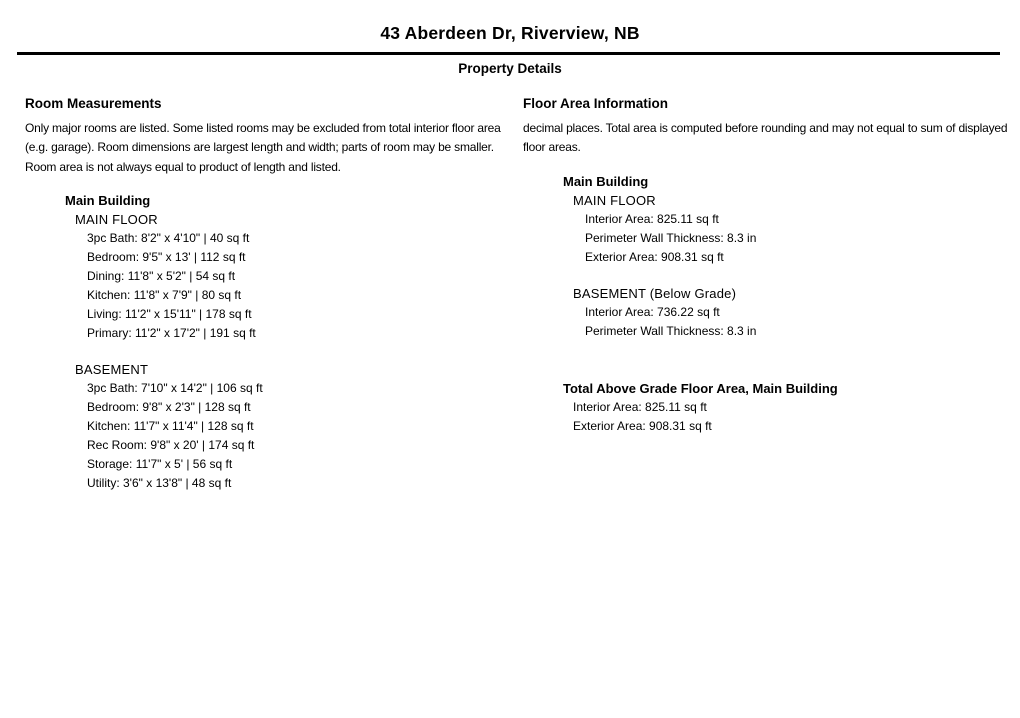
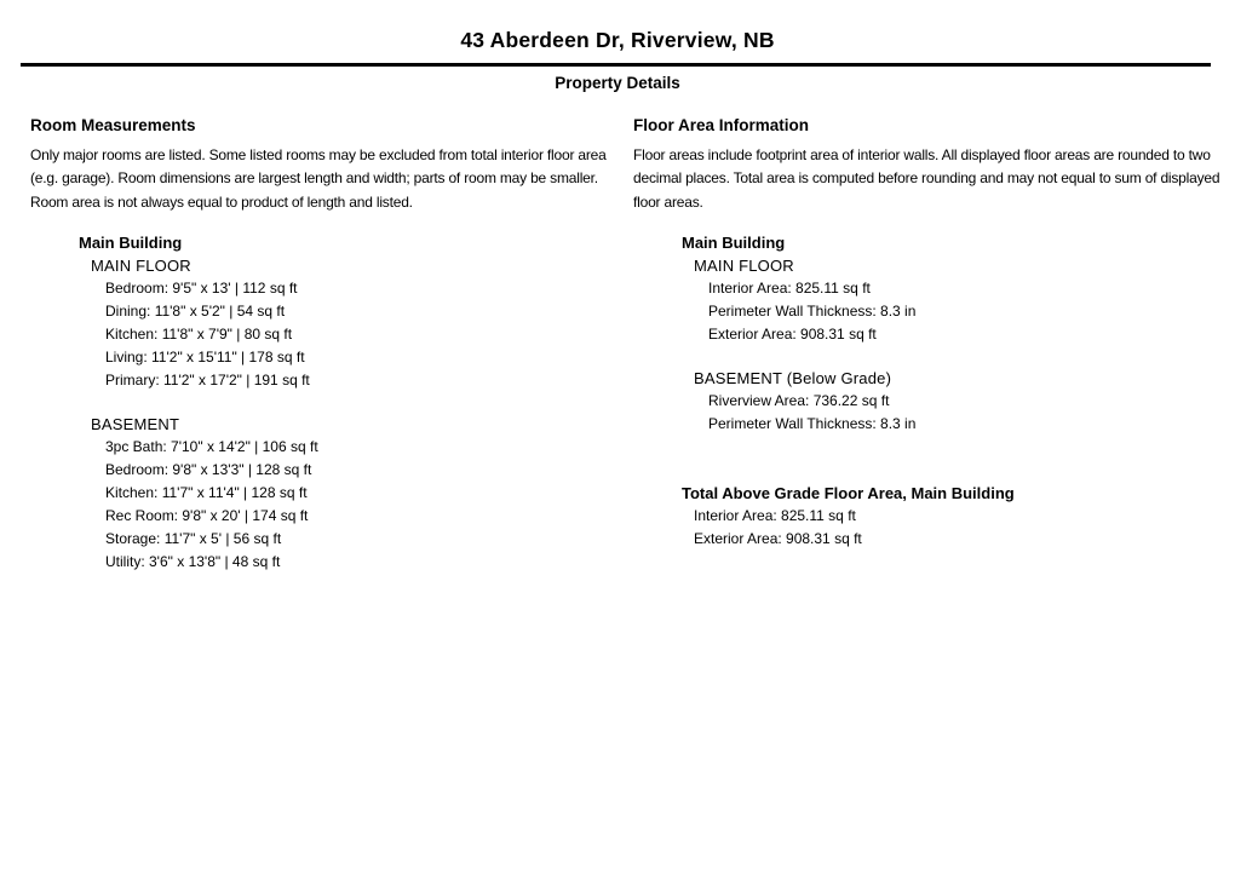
  43 Aberdeen Dr, Riverview, NB
  Property Details
  Room Measurements
  Only major rooms are listed. Some listed rooms may be excluded from total interior floor area
  (e.g. garage). Room dimensions are largest length and width; parts of room may be smaller.
  Room area is not always equal to product of length and listed.
  Main Building
  MAIN FLOOR
- 3pc Bath: 8'2" x 4'10" | 40 sq ft
  Bedroom: 9'5" x 13' | 112 sq ft
  Dining: 11'8" x 5'2" | 54 sq ft
  Kitchen: 11'8" x 7'9" | 80 sq ft
  Living: 11'2" x 15'11" | 178 sq ft
  Primary: 11'2" x 17'2" | 191 sq ft
  BASEMENT
  3pc Bath: 7'10" x 14'2" | 106 sq ft
- Bedroom: 9'8" x 2'3" | 128 sq ft
+ Bedroom: 9'8" x 13'3" | 128 sq ft
  Kitchen: 11'7" x 11'4" | 128 sq ft
  Rec Room: 9'8" x 20' | 174 sq ft
  Storage: 11'7" x 5' | 56 sq ft
  Utility: 3'6" x 13'8" | 48 sq ft
  Floor Area Information
+ Floor areas include footprint area of interior walls. All displayed floor areas are rounded to two
  decimal places. Total area is computed before rounding and may not equal to sum of displayed
  floor areas.
  Main Building
  MAIN FLOOR
  Interior Area: 825.11 sq ft
  Perimeter Wall Thickness: 8.3 in
  Exterior Area: 908.31 sq ft
  BASEMENT (Below Grade)
- Interior Area: 736.22 sq ft
+ Riverview Area: 736.22 sq ft
  Perimeter Wall Thickness: 8.3 in
  Total Above Grade Floor Area, Main Building
  Interior Area: 825.11 sq ft
  Exterior Area: 908.31 sq ft
